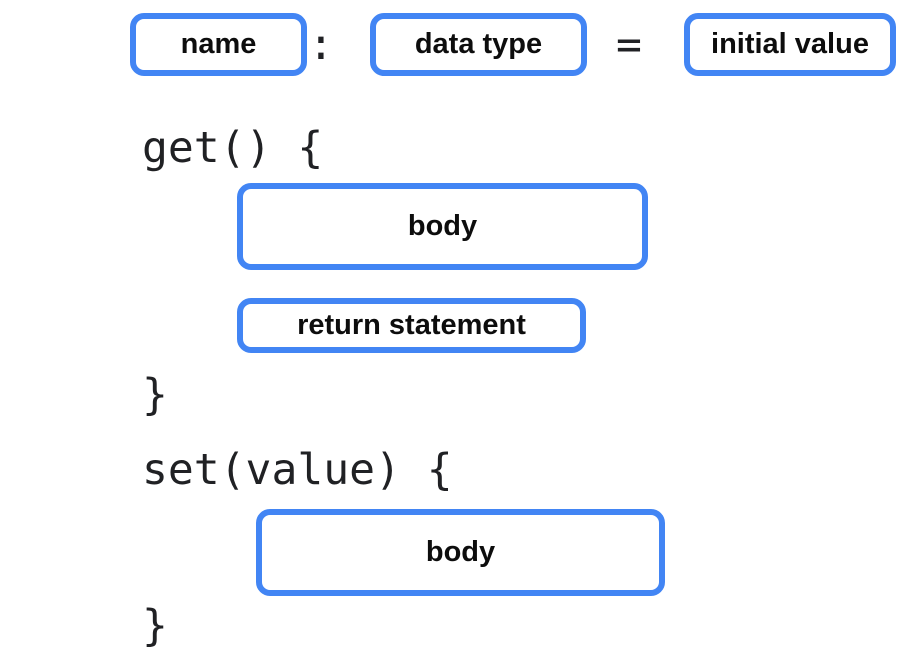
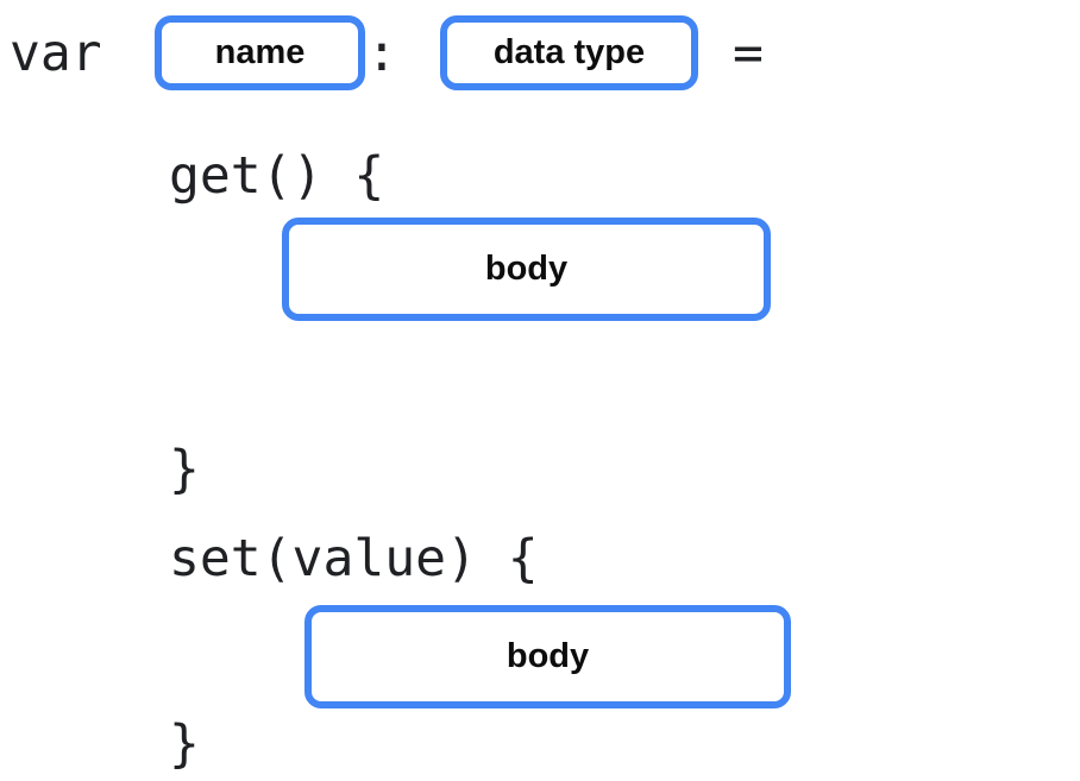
+ var
  name
  :
  data type
  =
- initial value
  get() {
  body
- return statement
  }
  set(value) {
  body
  }
